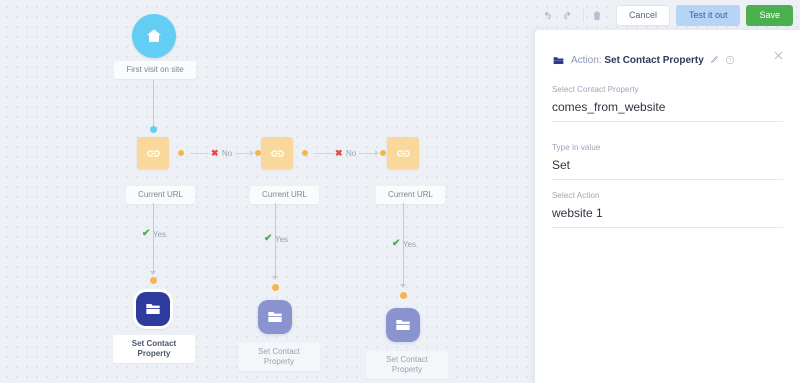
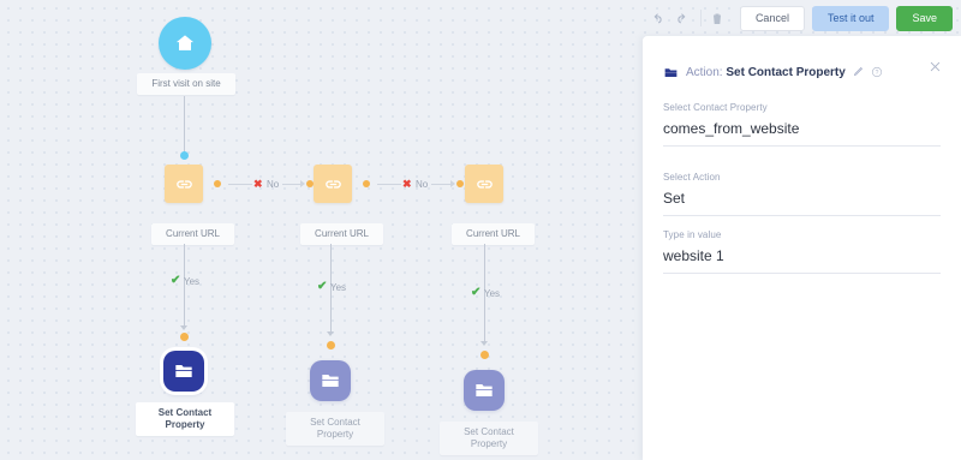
  First visit on site
  Current URL
  Current URL
  Current URL
  ✖
  No
  ✖
  No
  ✔
  Yes
  ✔
  Yes
  ✔
  Yes
  Set Contact
  Property
  Set Contact
  Property
  Set Contact
  Property
  Cancel
  Test it out
  Save
  Action: Set Contact Property
  Select Contact Property
  comes_from_website
- Type in value
+ Select Action
  Set
- Select Action
+ Type in value
  website 1
